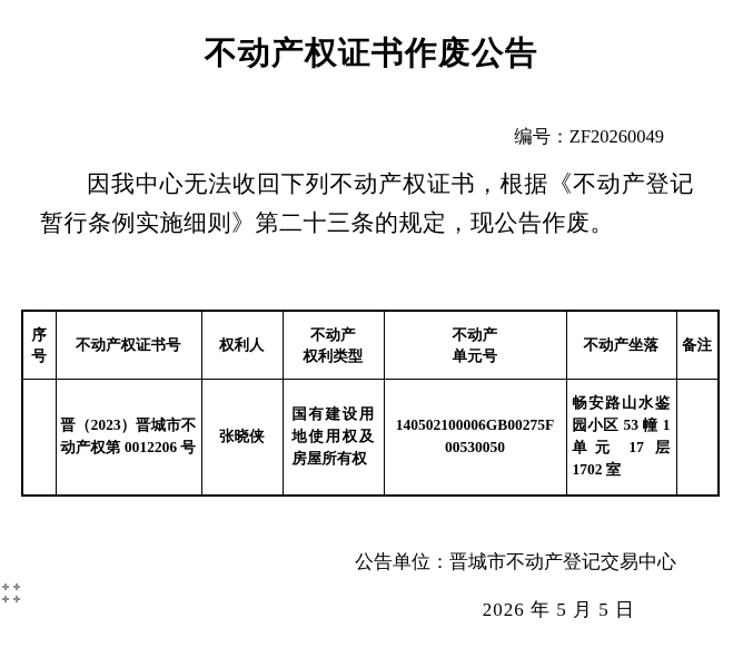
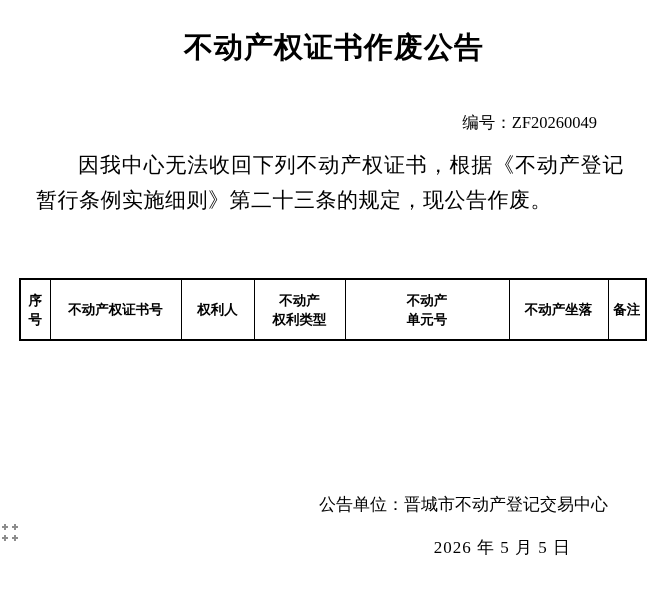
  不动产权证书作废公告
  编号：ZF20260049
  因我中心无法收回下列不动产权证书，根据《不动产登记暂行条例实施细则》第二十三条的规定，现公告作废。
  序号	不动产权证书号	权利人	不动产 权利类型	不动产 单元号	不动产坐落	备注
- 	晋（2023）晋城市不动产权第 0012206 号	张晓侠	国有建设用地使用权及房屋所有权	140502100006GB00275F00530050	畅安路山水鉴园小区 53 幢 1 单元 17 层 1702 室
  公告单位：晋城市不动产登记交易中心
  2026 年 5 月 5 日
